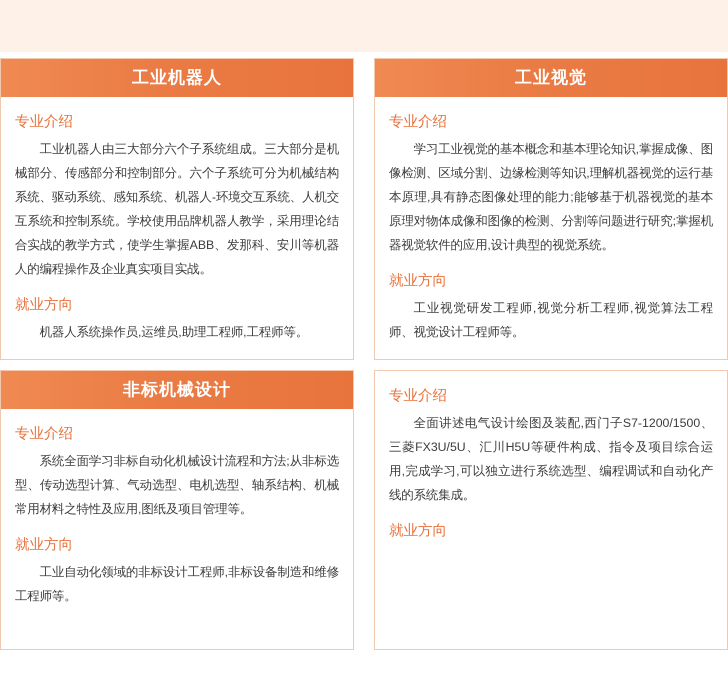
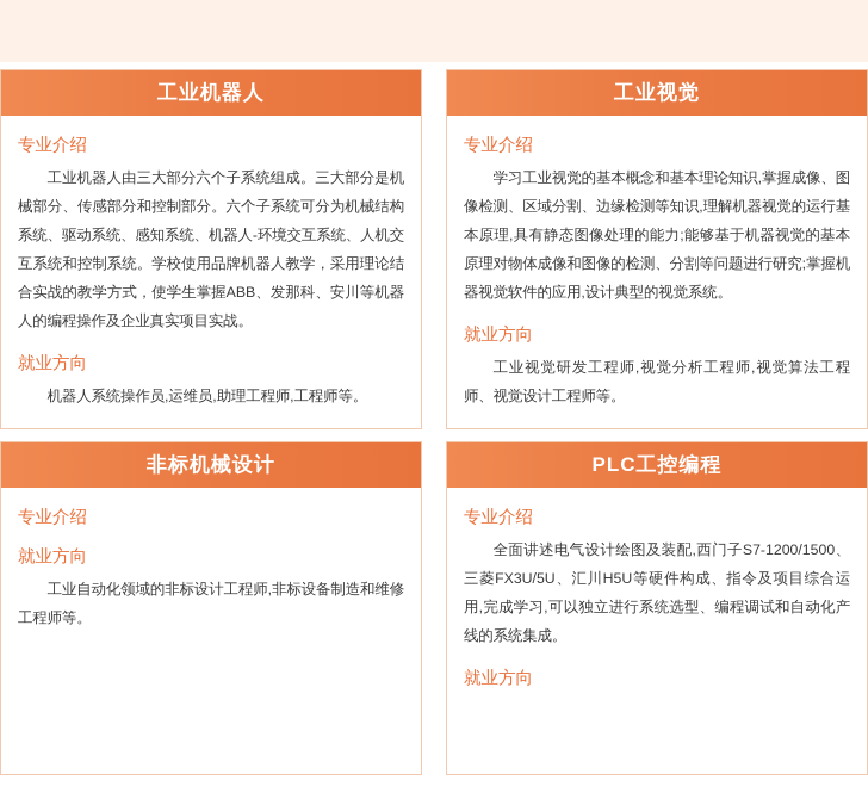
  工业机器人
  专业介绍
  工业机器人由三大部分六个子系统组成。三大部分是机械部分、传感部分和控制部分。六个子系统可分为机械结构系统、驱动系统、感知系统、机器人-环境交互系统、人机交互系统和控制系统。学校使用品牌机器人教学，采用理论结合实战的教学方式，使学生掌握ABB、发那科、安川等机器人的编程操作及企业真实项目实战。
  就业方向
  机器人系统操作员,运维员,助理工程师,工程师等。
  工业视觉
  专业介绍
  学习工业视觉的基本概念和基本理论知识,掌握成像、图像检测、区域分割、边缘检测等知识,理解机器视觉的运行基本原理,具有静态图像处理的能力;能够基于机器视觉的基本原理对物体成像和图像的检测、分割等问题进行研究;掌握机器视觉软件的应用,设计典型的视觉系统。
  就业方向
  工业视觉研发工程师,视觉分析工程师,视觉算法工程师、视觉设计工程师等。
  非标机械设计
  专业介绍
- 系统全面学习非标自动化机械设计流程和方法;从非标选型、传动选型计算、气动选型、电机选型、轴系结构、机械常用材料之特性及应用,图纸及项目管理等。
  就业方向
  工业自动化领域的非标设计工程师,非标设备制造和维修工程师等。
+ PLC工控编程
  专业介绍
  全面讲述电气设计绘图及装配,西门子S7-1200/1500、三菱FX3U/5U、汇川H5U等硬件构成、指令及项目综合运用,完成学习,可以独立进行系统选型、编程调试和自动化产线的系统集成。
  就业方向
